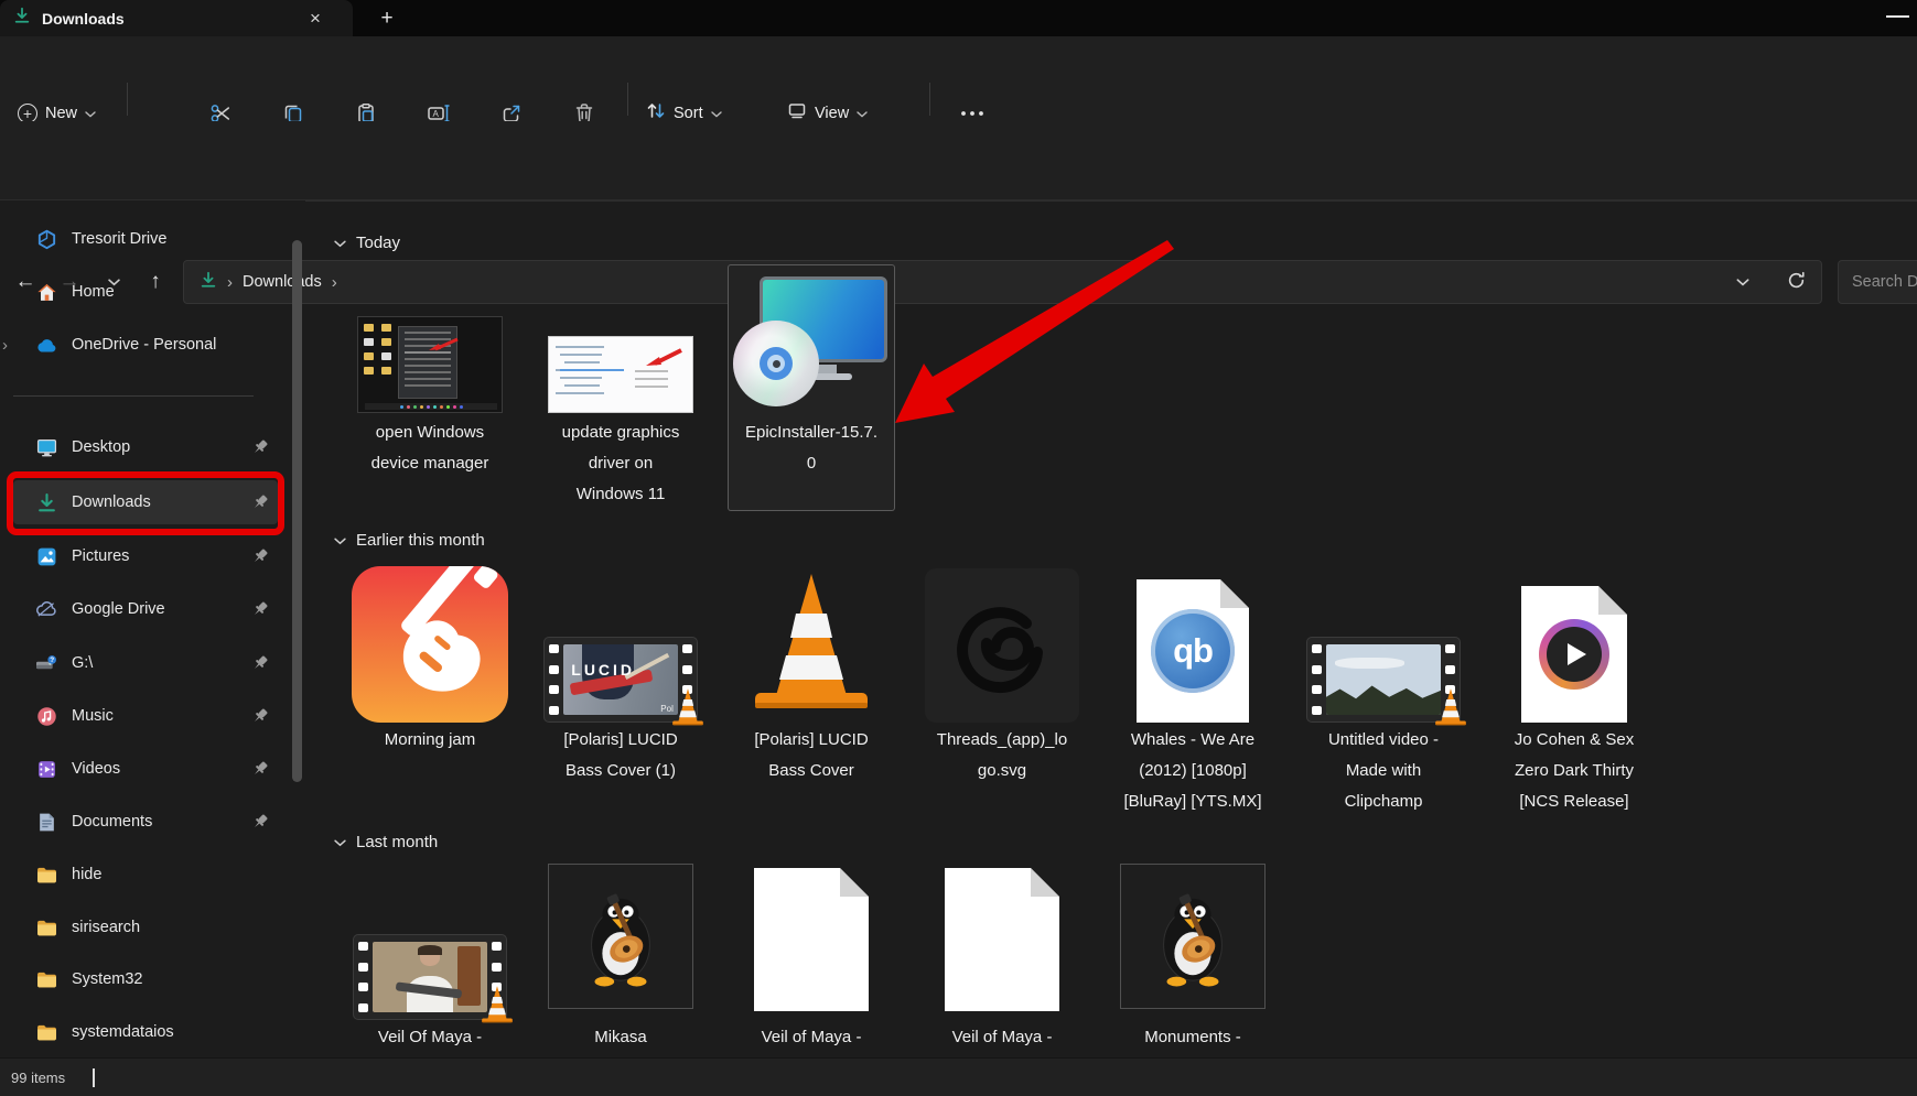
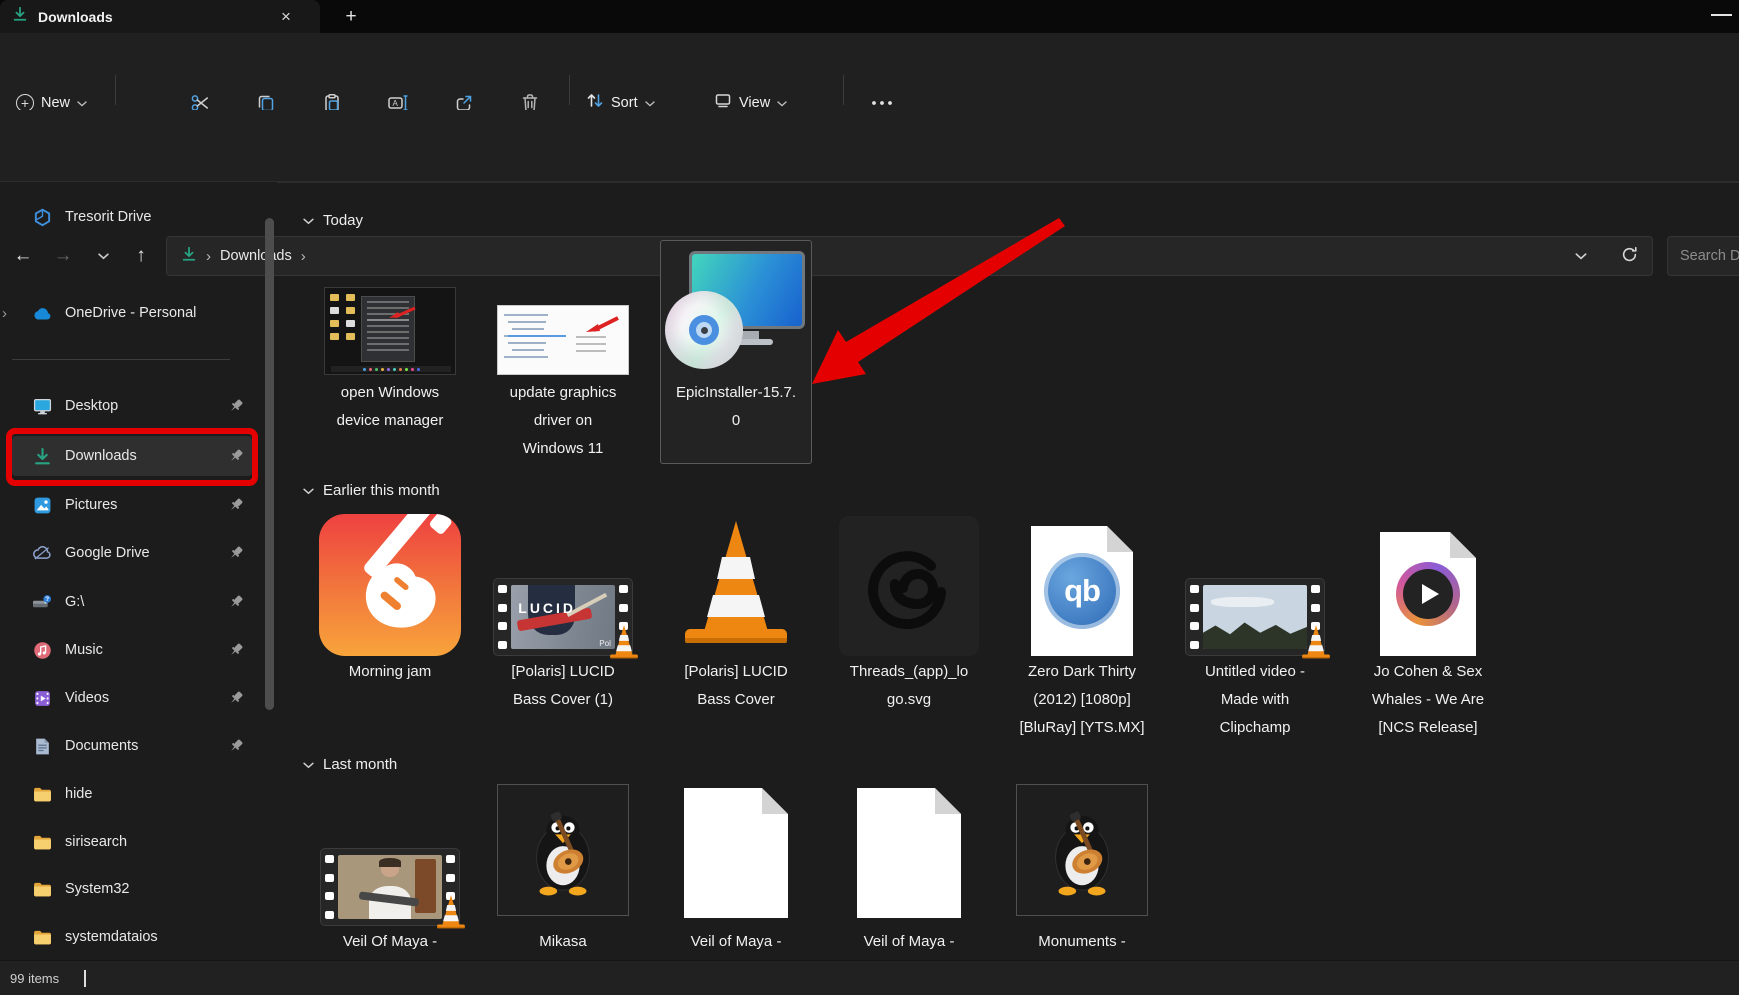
  Downloads
  ×
  +
  +
  New
  A
  Sort
  View
  ←
  →
  ↑
  ›
  Downlds
  ›
  Tresorit Drive
- Home
  ›
  OneDrive - Personal
  Desktop
  Downloads
  Pictures
  Google Drive
  G:\
  Music
  Videos
  Documents
  hide
  sirisearch
  System32
  systemdataios
  Today
  open Windows
  device manager
  update graphics
  driver on
  Windows 11
  EpicInstaller-15.7.
  0
  Earlier this month
  Morning jam
  LUCID
  Pol
  [Polaris] LUCID
  Bass Cover (1)
  [Polaris] LUCID
  Bass Cover
  Threads_(app)_lo
  go.svg
  qb
- Whales - We Are
+ Zero Dark Thirty
  (2012) [1080p]
  [BluRay] [YTS.MX]
  Untitled video -
  Made with
  Clipchamp
  Jo Cohen & Sex
- Zero Dark Thirty
+ Whales - We Are
  [NCS Release]
  Last month
  Veil Of Maya -
  Mikasa
  Veil of Maya -
  Veil of Maya -
  Monuments -
  99 items
